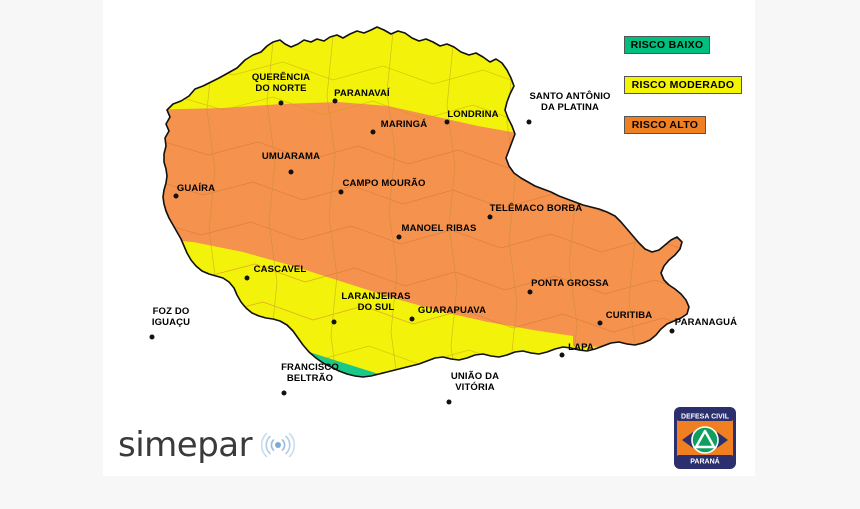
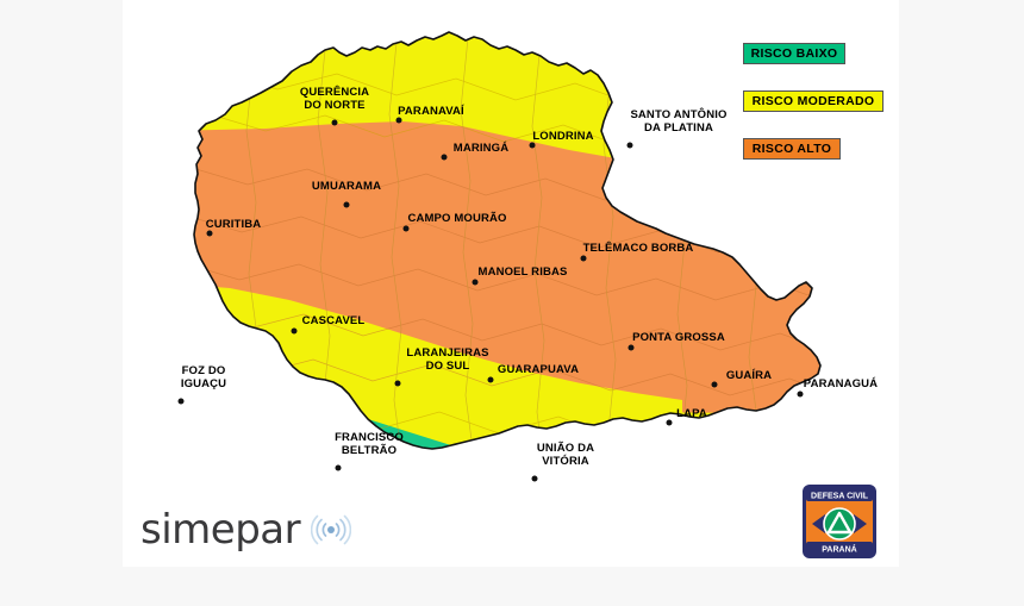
  QUERÊNCIA
  DO NORTE
  PARANAVAÍ
  MARINGÁ
  LONDRINA
  SANTO ANTÔNIO
  DA PLATINA
  UMUARAMA
- GUAÍRA
+ CURITIBA
  CAMPO MOURÃO
  TELÊMACO BORBA
  MANOEL RIBAS
  CASCAVEL
  PONTA GROSSA
  LARANJEIRAS
  DO SUL
  GUARAPUAVA
- CURITIBA
+ GUAÍRA
  PARANAGUÁ
  FOZ DO
  IGUAÇU
  LAPA
  FRANCISCO
  BELTRÃO
  UNIÃO DA
  VITÓRIA
  RISCO BAIXO
  RISCO MODERADO
  RISCO ALTO
  simepar
